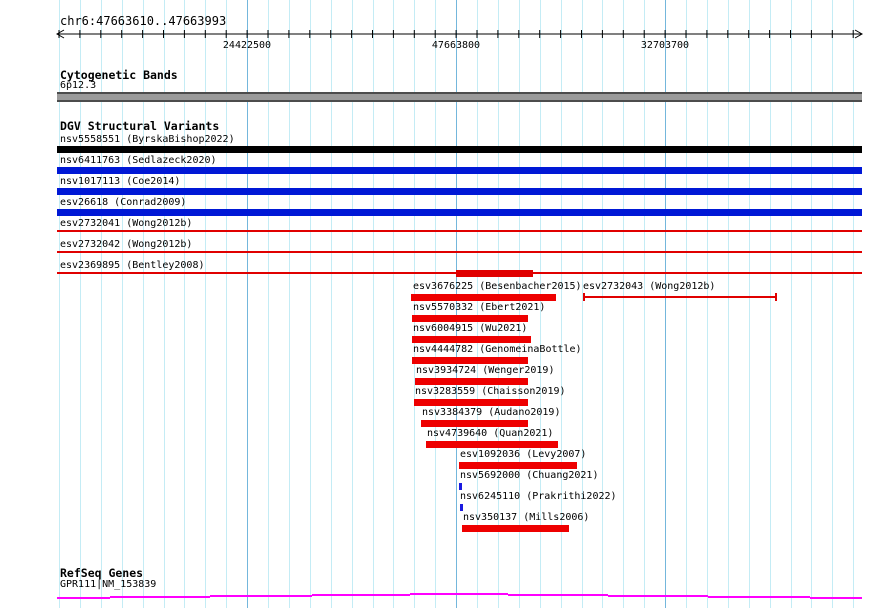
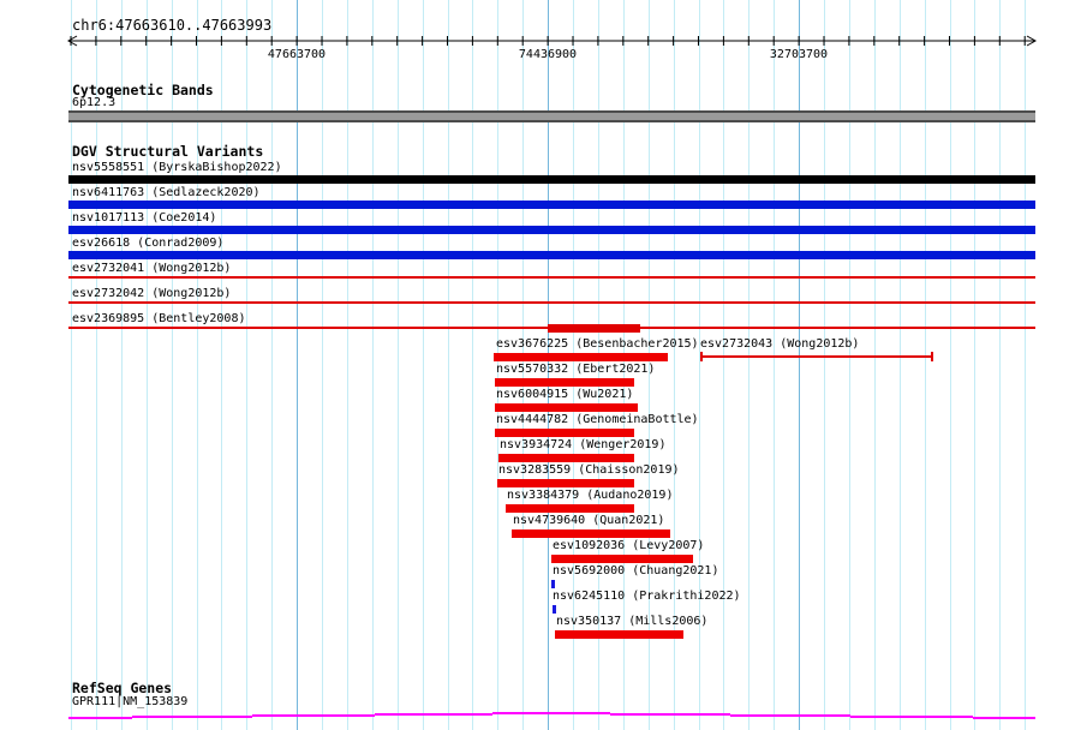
  chr6:47663610..47663993
- 24422500
+ 47663700
- 47663800
+ 74436900
  32703700
  Cytogenetic Bands
  6p12.3
  DGV Structural Variants
  nsv5558551 (ByrskaBishop2022)
  nsv6411763 (Sedlazeck2020)
  nsv1017113 (Coe2014)
  esv26618 (Conrad2009)
  esv2732041 (Wong2012b)
  esv2732042 (Wong2012b)
  esv2369895 (Bentley2008)
  esv3676225 (Besenbacher2015)
  esv2732043 (Wong2012b)
  nsv5570332 (Ebert2021)
  nsv6004915 (Wu2021)
  nsv4444782 (GenomeinaBottle)
  nsv3934724 (Wenger2019)
  nsv3283559 (Chaisson2019)
  nsv3384379 (Audano2019)
  nsv4739640 (Quan2021)
  esv1092036 (Levy2007)
  nsv5692000 (Chuang2021)
  nsv6245110 (Prakrithi2022)
  nsv350137 (Mills2006)
  RefSeq Genes
  GPR111|NM_153839
